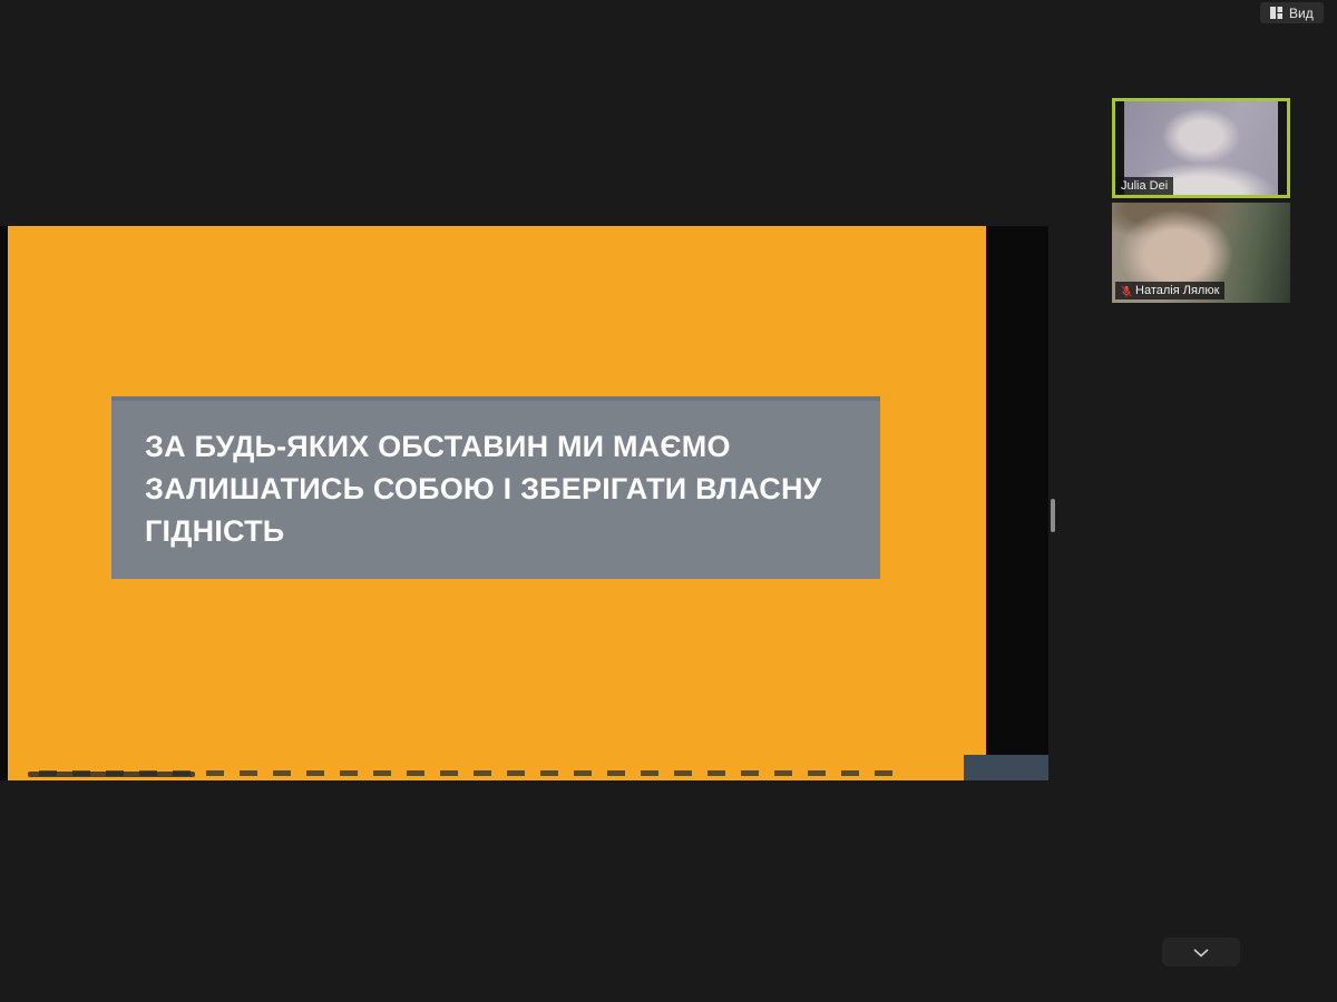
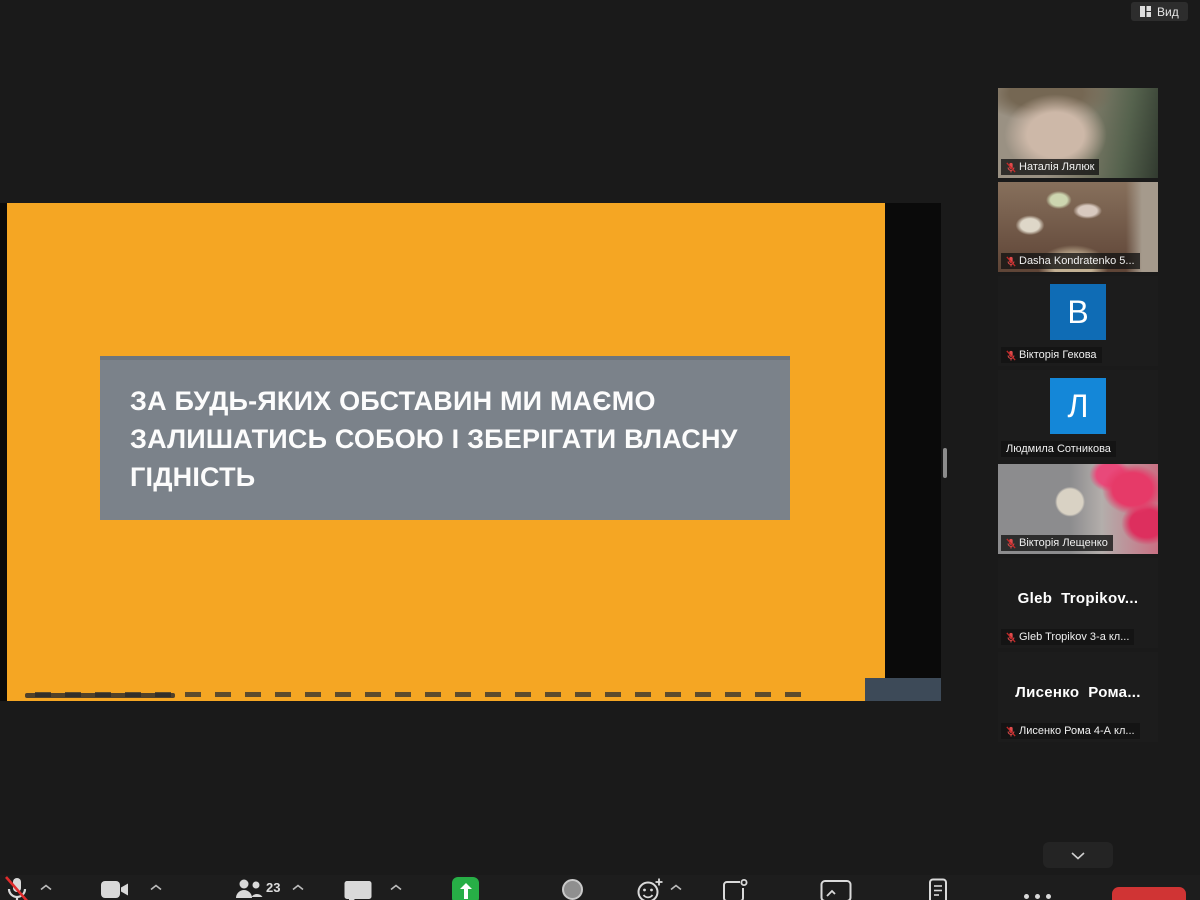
  Вид
  ЗА БУДЬ-ЯКИХ ОБСТАВИН МИ МАЄМО
  ЗАЛИШАТИСЬ СОБОЮ І ЗБЕРІГАТИ ВЛАСНУ
  ГІДНІСТЬ
- Julia Dei
  Наталія Лялюк
+ Dasha Kondratenko 5...
+ В
+ Вікторія Гекова
+ Л
+ Людмила Сотникова
+ Вікторія Лещенко
+ Gleb Tropikov...
+ Gleb Tropikov 3-а кл...
+ Лисенко Рома...
+ Лисенко Рома 4-А кл...
+ 23
